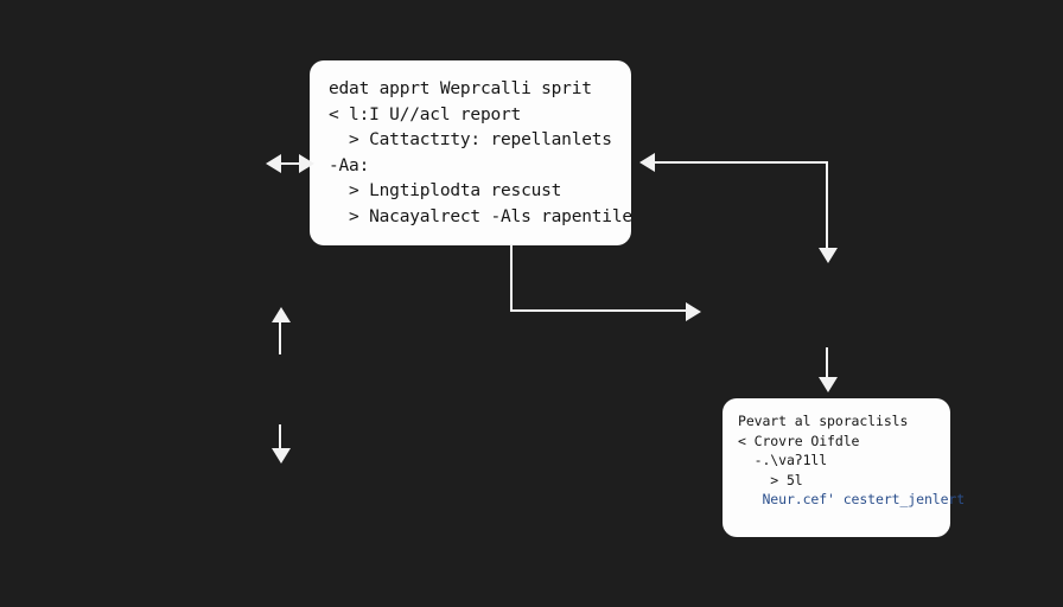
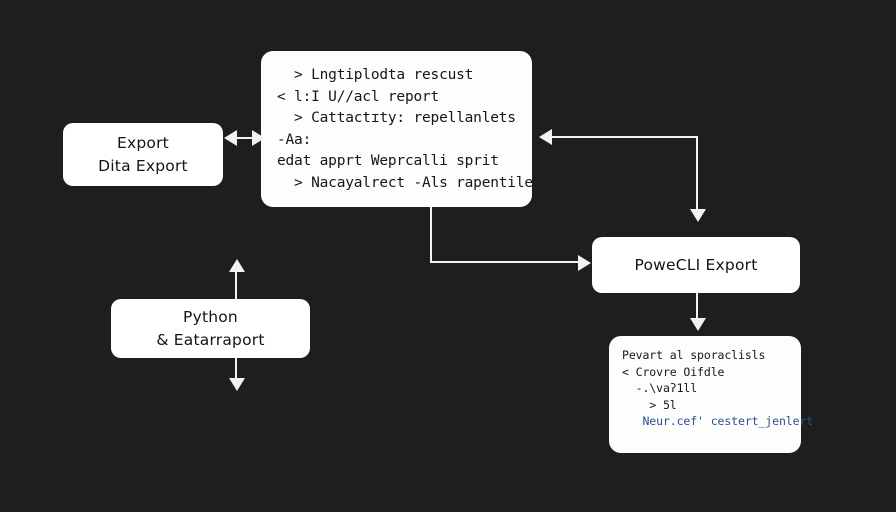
+ Export
+ Dita Export
+ Python
+ & Eatarraport
+ PoweCLI Export
- edat apprt Weprcalli sprit
+ > Lngtiplodta rescust
  < l:I U//acl report
  > Cattactɪty: repellanlets
  -Aa:
- > Lngtiplodta rescust
+ edat apprt Weprcalli sprit
  > Nacayalrect -Als rapentile
  Pevart al sporaclisls
  < Crovre Oifdle
  -.\vaʔ1ll
  > 5l
  Neur.cef' cestert_jenlert
